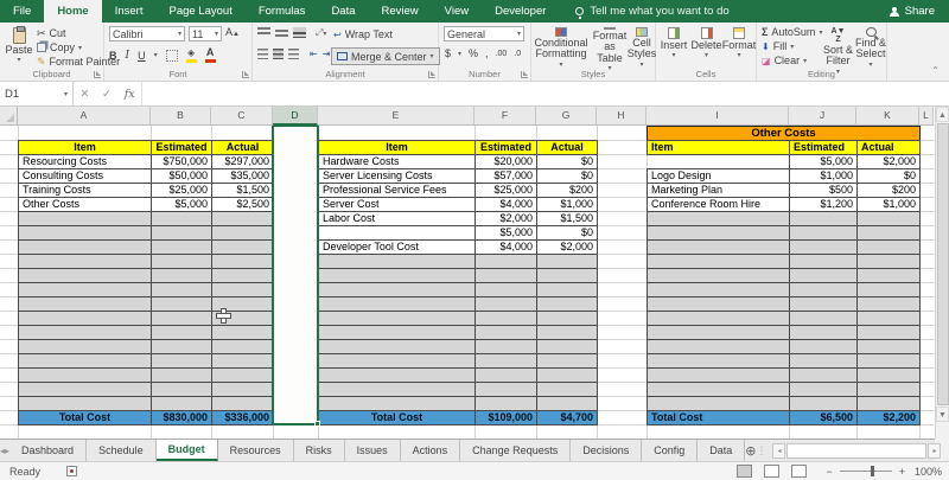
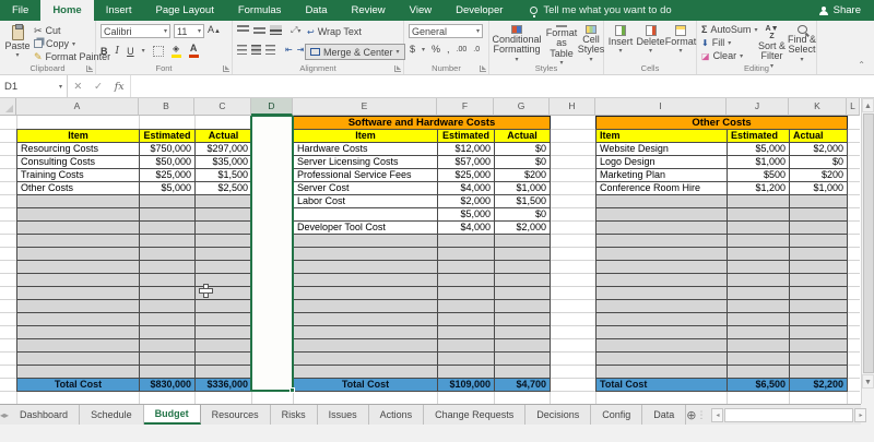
  File
  Home
  Insert
  Page Layout
  Formulas
  Data
  Review
  View
  Developer
  Tell me what you want to do
  Share
  Paste
  ✂
  Cut
  Copy
  ✎
  Format Painter
  Clipboard
  Calibri
  11
  B
  I
  U
  ◈
  A
  Font
  ⇤
  ⇥
  ↩
  Wrap Text
  Merge & Center
  Alignment
  General
  $
  %
  ,
  Number
  Conditional Formatting
  Format as Table
  Cell Styles
  Styles
  Insert
  Delete
  Format
  Cells
  Σ
  AutoSum
  ⬇
  Fill
  ◪
  Clear
  Sort & Filter
  Find & Select
  Editing
  ⌃
  D1
  ✕
  ✓
  fx
  A
  B
  C
  D
  E
  F
  G
  H
  I
  J
  K
  L
  Item
  Estimated
  Actual
  Resourcing Costs
  $750,000
  $297,000
  Consulting Costs
  $50,000
  $35,000
  Training Costs
  $25,000
  $1,500
  Other Costs
  $5,000
  $2,500
  Total Cost
  $830,000
  $336,000
+ Software and Hardware Costs
  Item
  Estimated
  Actual
  Hardware Costs
- $20,000
+ $12,000
  $0
  Server Licensing Costs
  $57,000
  $0
  Professional Service Fees
  $25,000
  $200
  Server Cost
  $4,000
  $1,000
  Labor Cost
  $2,000
  $1,500
  $5,000
  $0
  Developer Tool Cost
  $4,000
  $2,000
  Total Cost
  $109,000
  $4,700
  Other Costs
  Item
  Estimated
  Actual
+ Website Design
  $5,000
  $2,000
  Logo Design
  $1,000
  $0
  Marketing Plan
  $500
  $200
  Conference Room Hire
  $1,200
  $1,000
  Total Cost
  $6,500
  $2,200
  ◂
  ▸
  Dashboard
  Schedule
  Budget
  Resources
  Risks
  Issues
  Actions
  Change Requests
  Decisions
  Config
  Data
  ⊕
  ⋮
- Ready
- −
- +
- 100%
